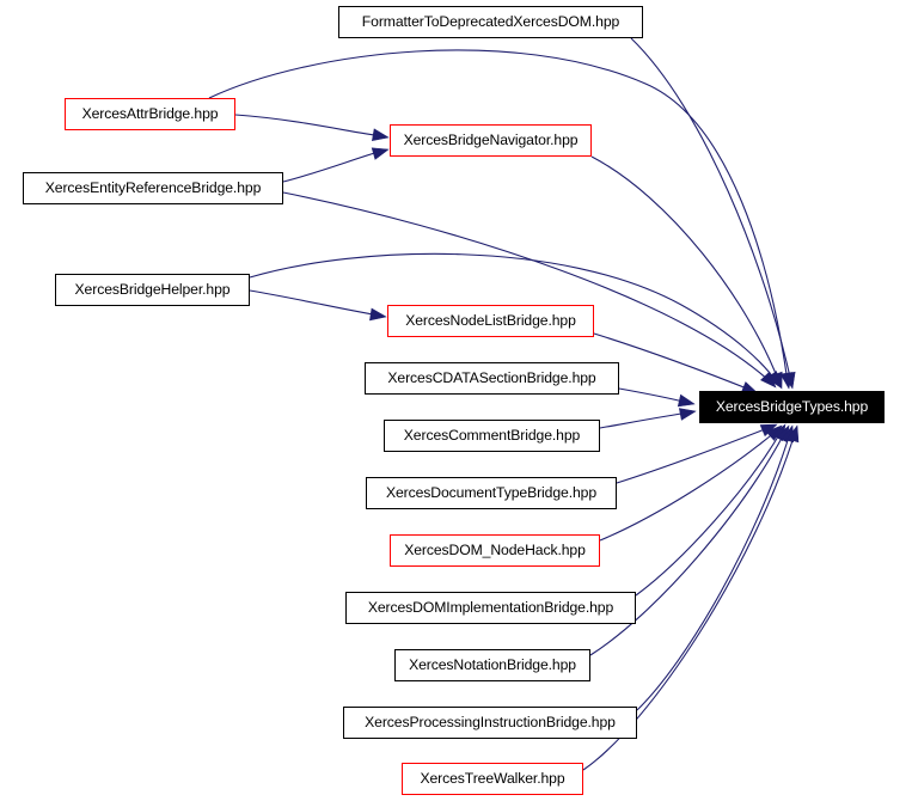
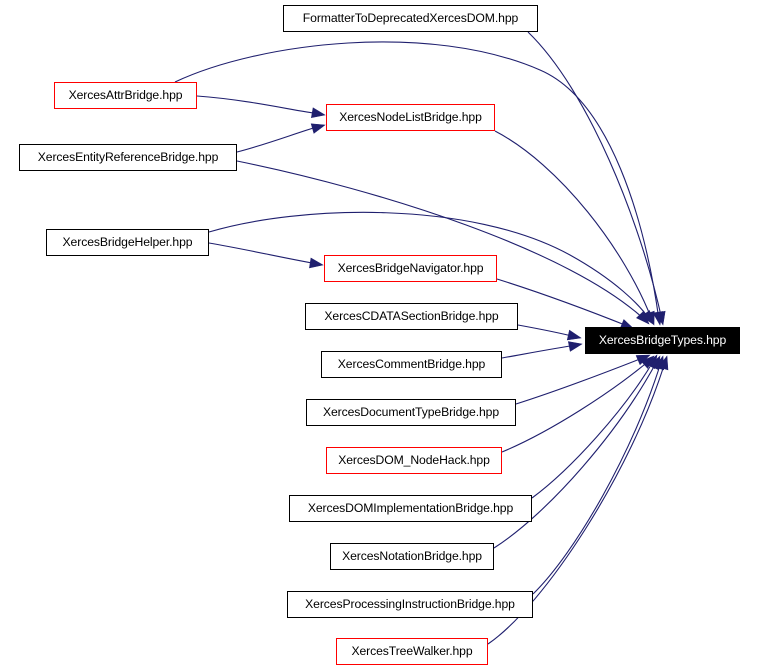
  FormatterToDeprecatedXercesDOM.hpp
  XercesAttrBridge.hpp
- XercesBridgeNavigator.hpp
+ XercesNodeListBridge.hpp
  XercesEntityReferenceBridge.hpp
  XercesBridgeHelper.hpp
- XercesNodeListBridge.hpp
+ XercesBridgeNavigator.hpp
  XercesCDATASectionBridge.hpp
  XercesBridgeTypes.hpp
  XercesCommentBridge.hpp
  XercesDocumentTypeBridge.hpp
  XercesDOM_NodeHack.hpp
  XercesDOMImplementationBridge.hpp
  XercesNotationBridge.hpp
  XercesProcessingInstructionBridge.hpp
  XercesTreeWalker.hpp
